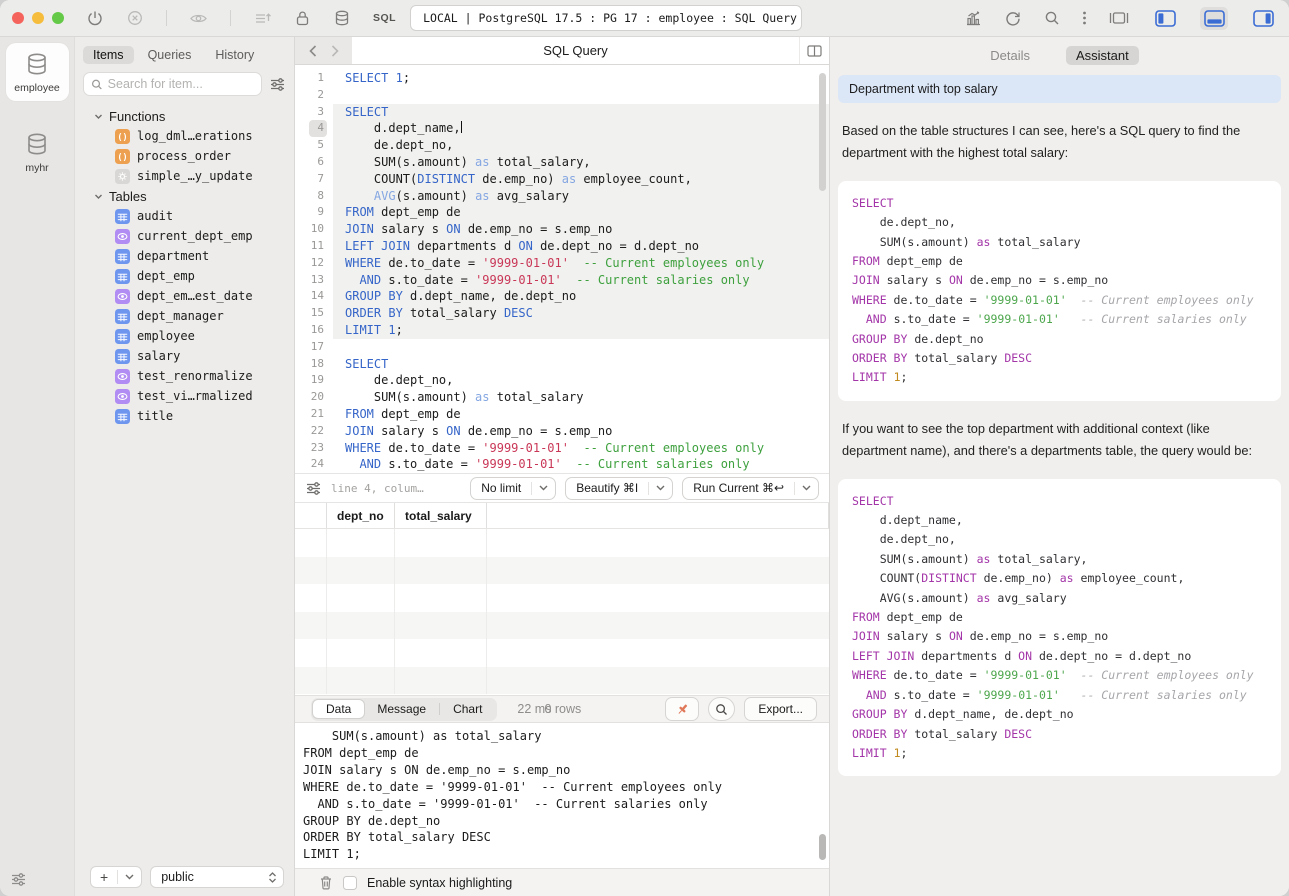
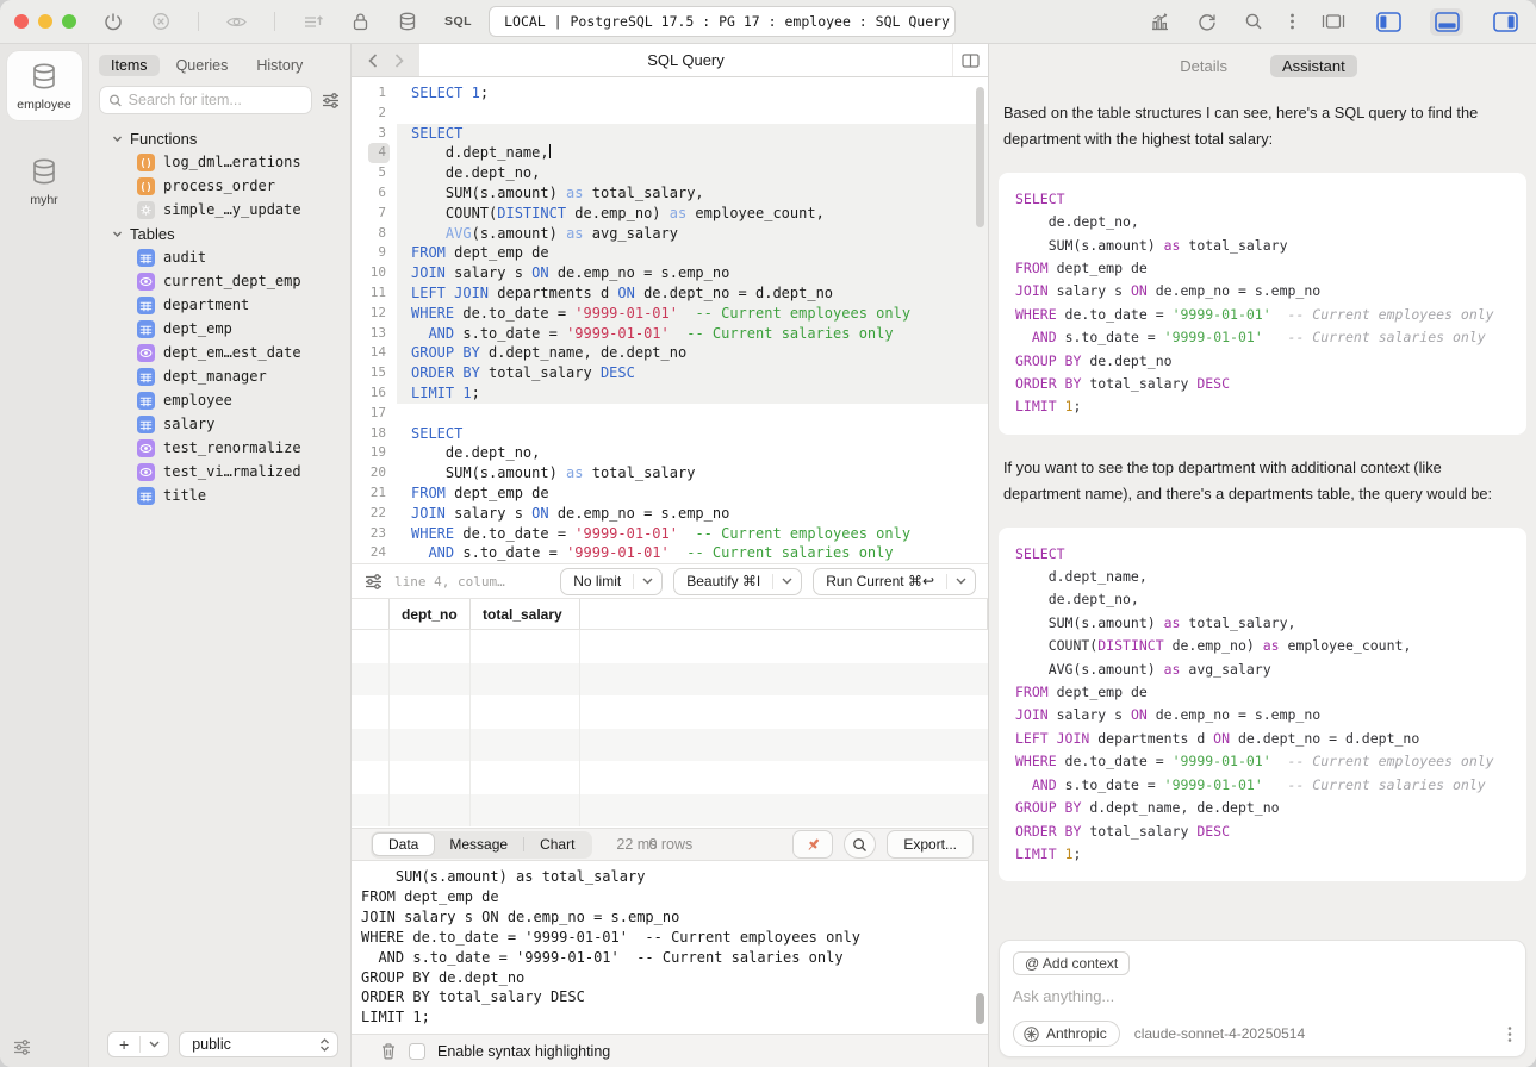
  SQL
  LOCAL | PostgreSQL 17.5 : PG 17 : employee : SQL Query
  employee
  myhr
  Items
  Queries
  History
  Search for item...
  Functions
  ()
  log_dml…erations
  ()
  process_order
  simple_…y_update
  Tables
  audit
  current_dept_emp
  department
  dept_emp
  dept_em…est_date
  dept_manager
  employee
  salary
  test_renormalize
  test_vi…rmalized
  title
  +
  public
  SQL Query
  1
  SELECT 1;
  2
  3
  SELECT
  4
  d.dept_name,
  5
  de.dept_no,
  6
  SUM(s.amount) as total_salary,
  7
  COUNT(DISTINCT de.emp_no) as employee_count,
  8
  AVG(s.amount) as avg_salary
  9
  FROM dept_emp de
  10
  JOIN salary s ON de.emp_no = s.emp_no
  11
  LEFT JOIN departments d ON de.dept_no = d.dept_no
  12
  WHERE de.to_date = '9999-01-01' -- Current employees only
  13
  AND s.to_date = '9999-01-01' -- Current salaries only
  14
  GROUP BY d.dept_name, de.dept_no
  15
  ORDER BY total_salary DESC
  16
  LIMIT 1;
  17
  18
  SELECT
  19
  de.dept_no,
  20
  SUM(s.amount) as total_salary
  21
  FROM dept_emp de
  22
  JOIN salary s ON de.emp_no = s.emp_no
  23
  WHERE de.to_date = '9999-01-01' -- Current employees only
  24
  AND s.to_date = '9999-01-01' -- Current salaries only
  line 4, colum…
  No limit
  Beautify ⌘I
  Run Current ⌘↩
  dept_no
  total_salary
  Data
  Message
  Chart
  22 ms0 rows
  Export...
  SUM(s.amount) as total_salary
  FROM dept_emp de
  JOIN salary s ON de.emp_no = s.emp_no
  WHERE de.to_date = '9999-01-01' -- Current employees only
  AND s.to_date = '9999-01-01' -- Current salaries only
  GROUP BY de.dept_no
  ORDER BY total_salary DESC
  LIMIT 1;
  Enable syntax highlighting
  Details
  Assistant
- Department with top salary
  Based on the table structures I can see, here's a SQL query to find the department with the highest total salary:
  SELECT
  de.dept_no,
  SUM(s.amount) as total_salary
  FROM dept_emp de
  JOIN salary s ON de.emp_no = s.emp_no
  WHERE de.to_date = '9999-01-01' -- Current employees only
  AND s.to_date = '9999-01-01' -- Current salaries only
  GROUP BY de.dept_no
  ORDER BY total_salary DESC
  LIMIT 1;
  If you want to see the top department with additional context (like department name), and there's a departments table, the query would be:
  SELECT
  d.dept_name,
  de.dept_no,
  SUM(s.amount) as total_salary,
  COUNT(DISTINCT de.emp_no) as employee_count,
  AVG(s.amount) as avg_salary
  FROM dept_emp de
  JOIN salary s ON de.emp_no = s.emp_no
  LEFT JOIN departments d ON de.dept_no = d.dept_no
  WHERE de.to_date = '9999-01-01' -- Current employees only
  AND s.to_date = '9999-01-01' -- Current salaries only
  GROUP BY d.dept_name, de.dept_no
  ORDER BY total_salary DESC
  LIMIT 1;
+ @ Add context
+ Ask anything...
+ Anthropic
+ claude-sonnet-4-20250514
